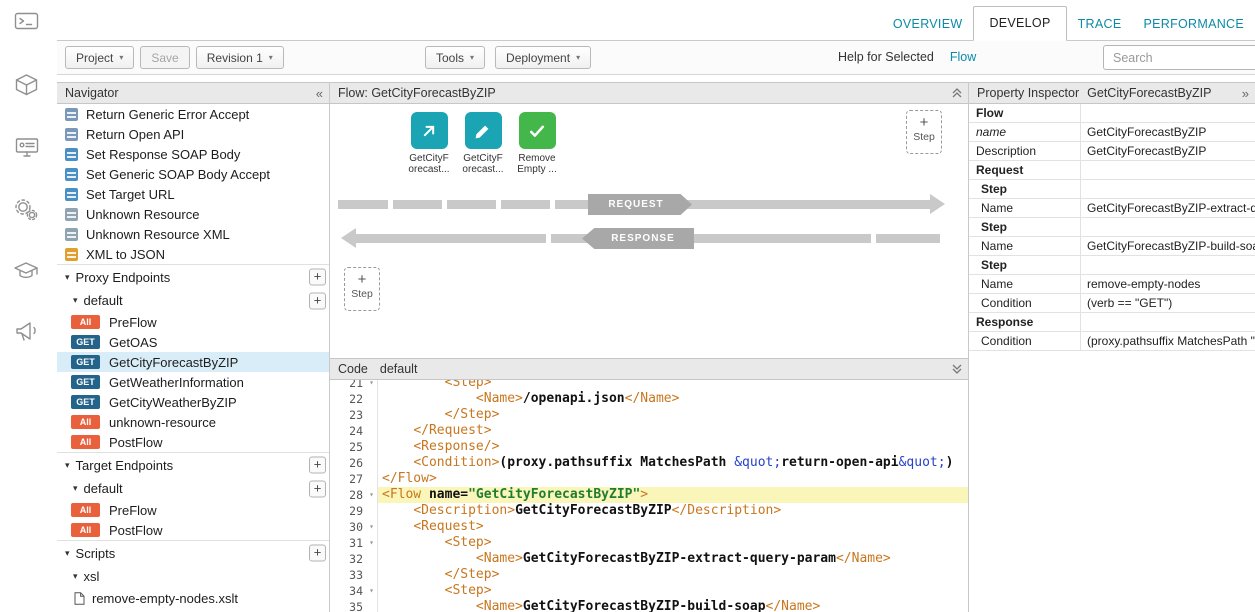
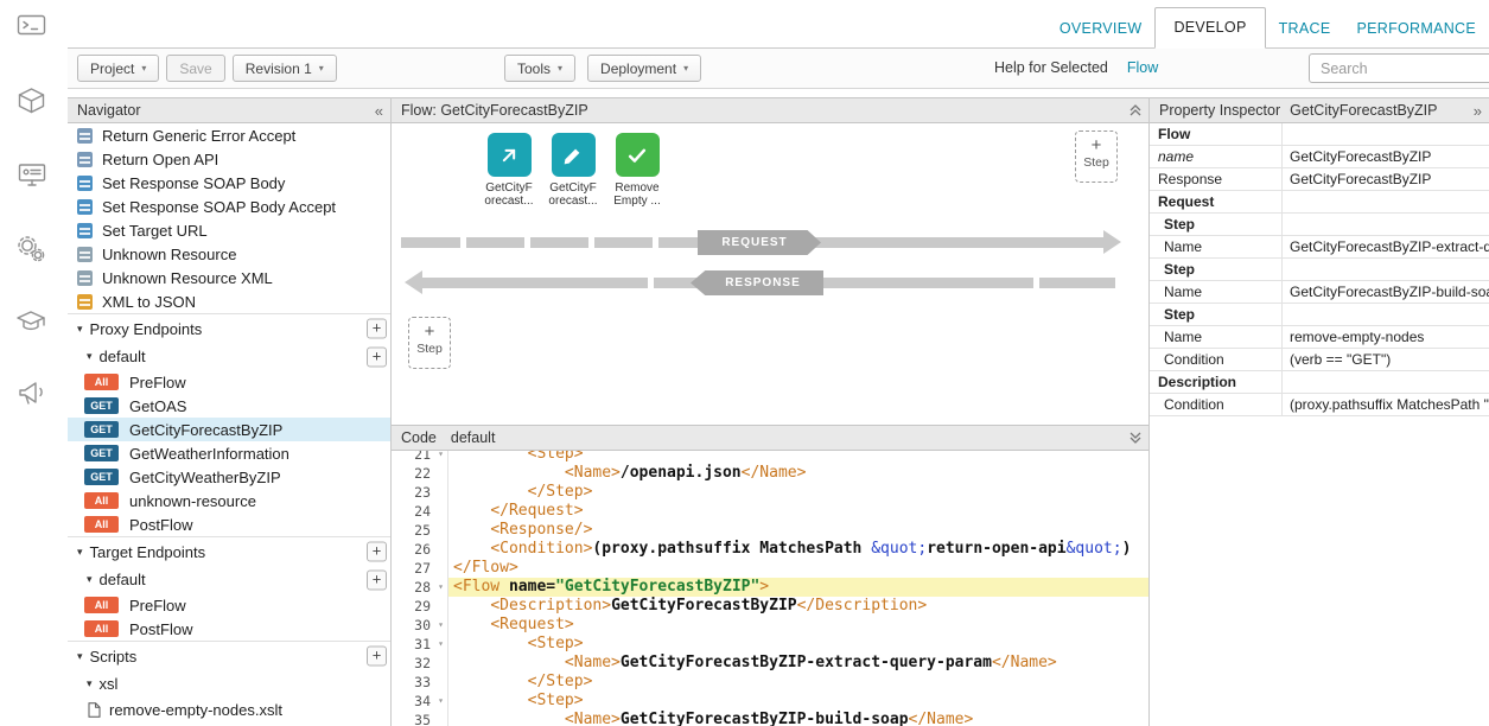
  OVERVIEW
  DEVELOP
  TRACE
  PERFORMANCE
  Project
  ▾
  Save
  Revision 1
  ▾
  Tools
  ▾
  Deployment
  ▾
  Help for Selected
  Flow
  Search
  Navigator
  «
  Return Generic Error Accept
  Return Open API
  Set Response SOAP Body
- Set Generic SOAP Body Accept
+ Set Response SOAP Body Accept
  Set Target URL
  Unknown Resource
  Unknown Resource XML
  XML to JSON
  ▾
  Proxy Endpoints
  +
  ▾
  default
  +
  All
  PreFlow
  GET
  GetOAS
  GET
  GetCityForecastByZIP
  GET
  GetWeatherInformation
  GET
  GetCityWeatherByZIP
  All
  unknown-resource
  All
  PostFlow
  ▾
  Target Endpoints
  +
  ▾
  default
  +
  All
  PreFlow
  All
  PostFlow
  ▾
  Scripts
  +
  ▾
  xsl
  remove-empty-nodes.xslt
  Flow: GetCityForecastByZIP
  GetCityF
  orecast...
  GetCityF
  orecast...
  Remove
  Empty ...
  +
  Step
  REQUEST
  RESPONSE
  +
  Step
  Code
  default
  21
  ▾
  <Step>
  22
  <Name>/openapi.json</Name>
  23
  </Step>
  24
  </Request>
  25
  <Response/>
  26
  <Condition>(proxy.pathsuffix MatchesPath &quot;return-open-api&quot;)
  27
  </Flow>
  28
  ▾
  <Flow name="GetCityForecastByZIP">
  29
  <Description>GetCityForecastByZIP</Description>
  30
  ▾
  <Request>
  31
  ▾
  <Step>
  32
  <Name>GetCityForecastByZIP-extract-query-param</Name>
  33
  </Step>
  34
  ▾
  <Step>
  35
  <Name>GetCityForecastByZIP-build-soap</Name>
  Property Inspector
  GetCityForecastByZIP
  »
  Flow
  name
  GetCityForecastByZIP
- Description
+ Response
  GetCityForecastByZIP
  Request
  Step
  Name
  GetCityForecastByZIP-extract-q
  Step
  Name
  GetCityForecastByZIP-build-so
  Step
  Name
  remove-empty-nodes
  Condition
  (verb == "GET")
- Response
+ Description
  Condition
  (proxy.pathsuffix MatchesPath "
